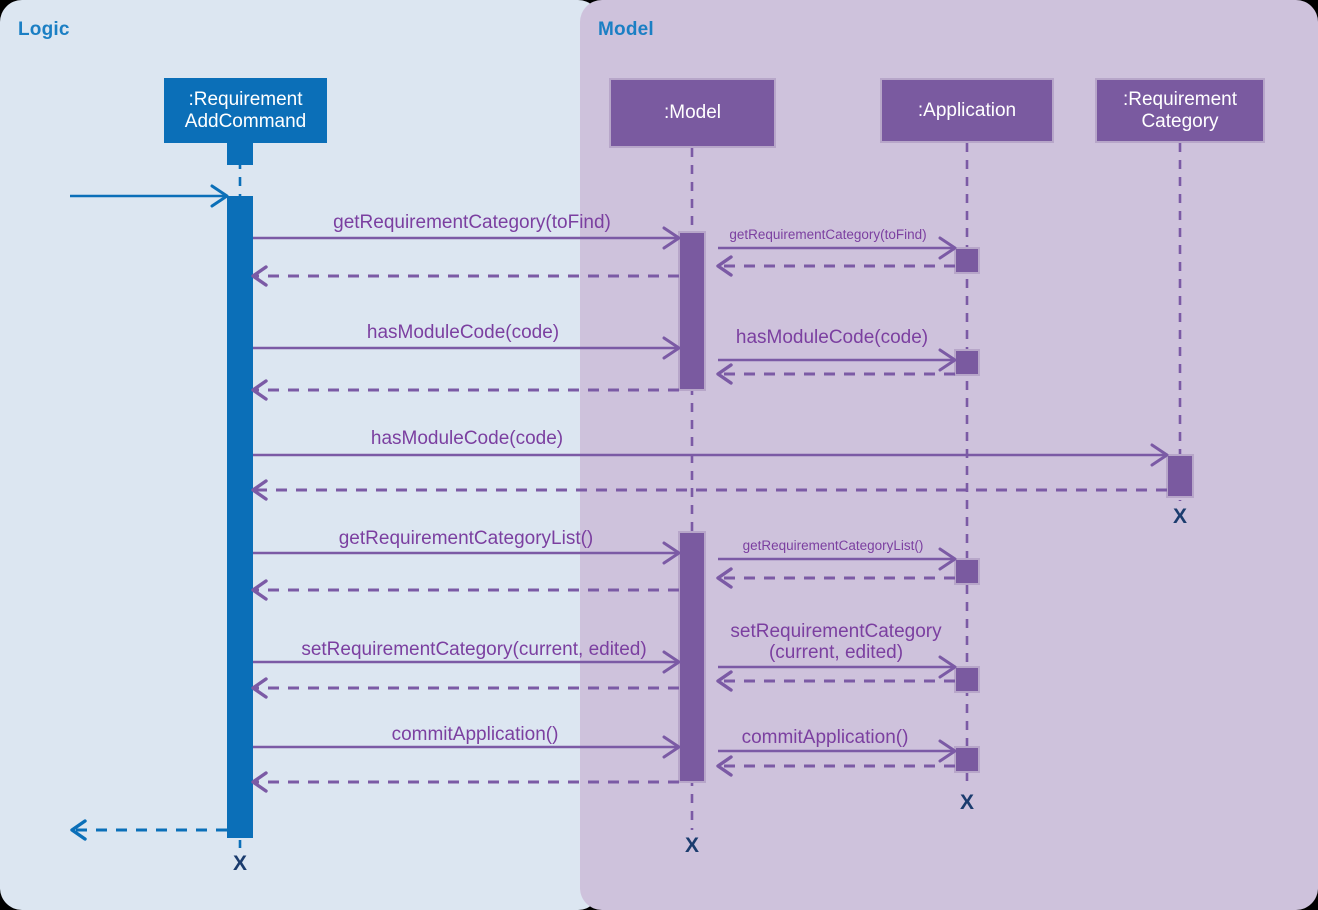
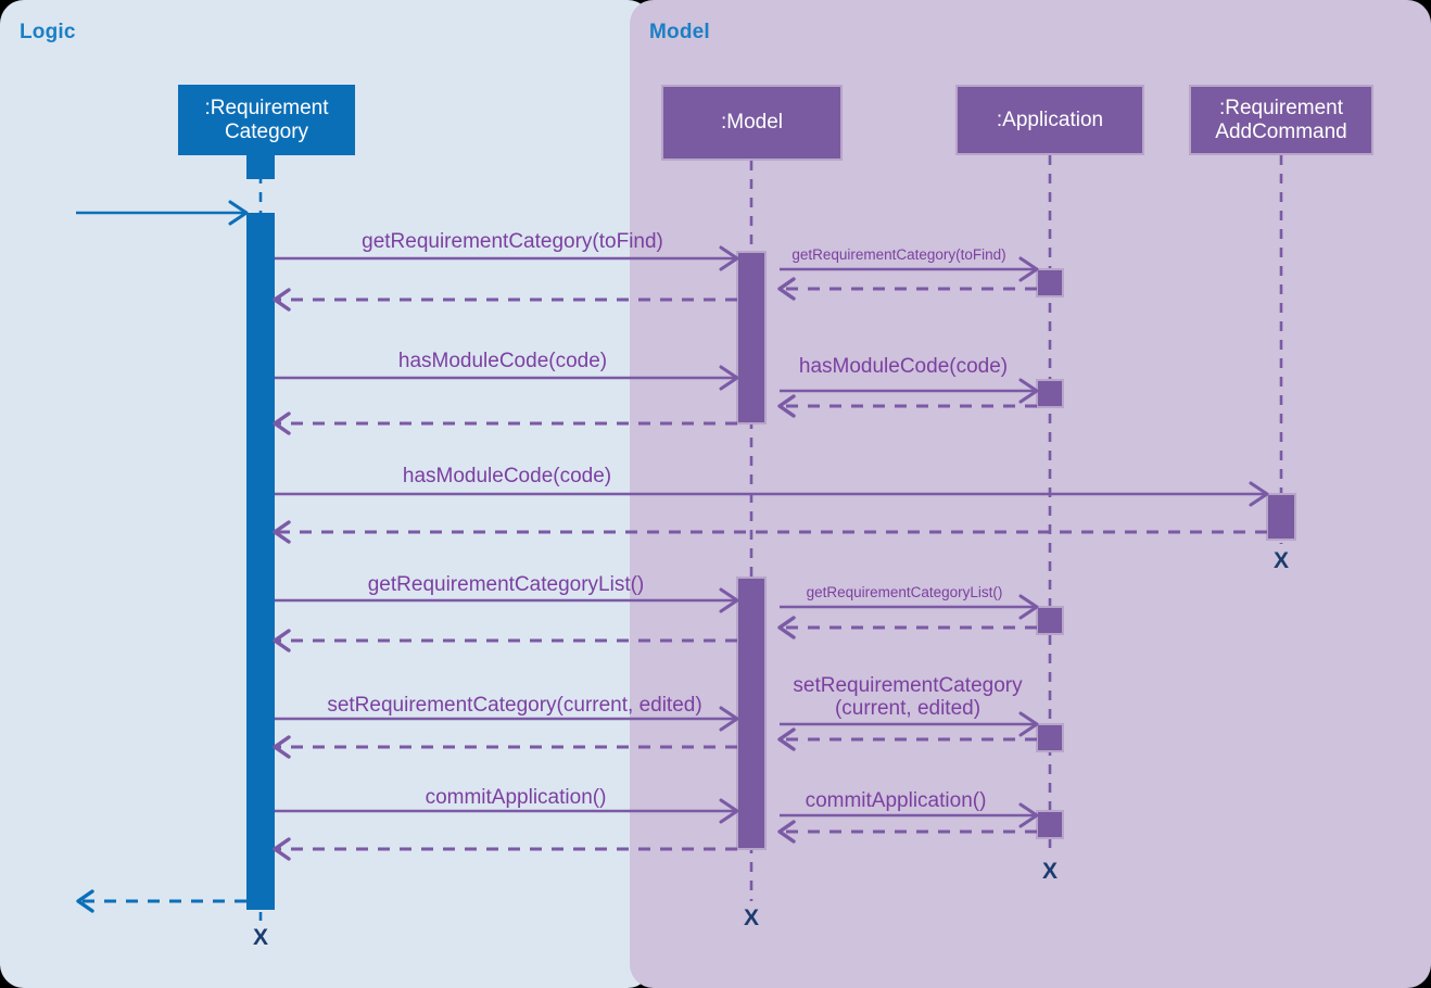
  Logic
  Model
  :Requirement
- AddCommand
+ Category
  :Model
  :Application
  :Requirement
- Category
+ AddCommand
  getRequirementCategory(toFind)
  getRequirementCategory(toFind)
  hasModuleCode(code)
  hasModuleCode(code)
  hasModuleCode(code)
  getRequirementCategoryList()
  getRequirementCategoryList()
  setRequirementCategory(current, edited)
  setRequirementCategory
  (current, edited)
  commitApplication()
  commitApplication()
  X
  X
  X
  X
